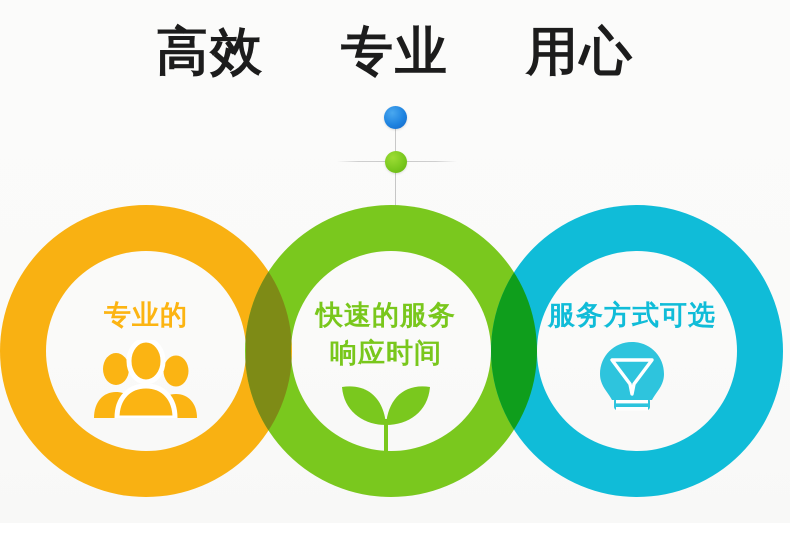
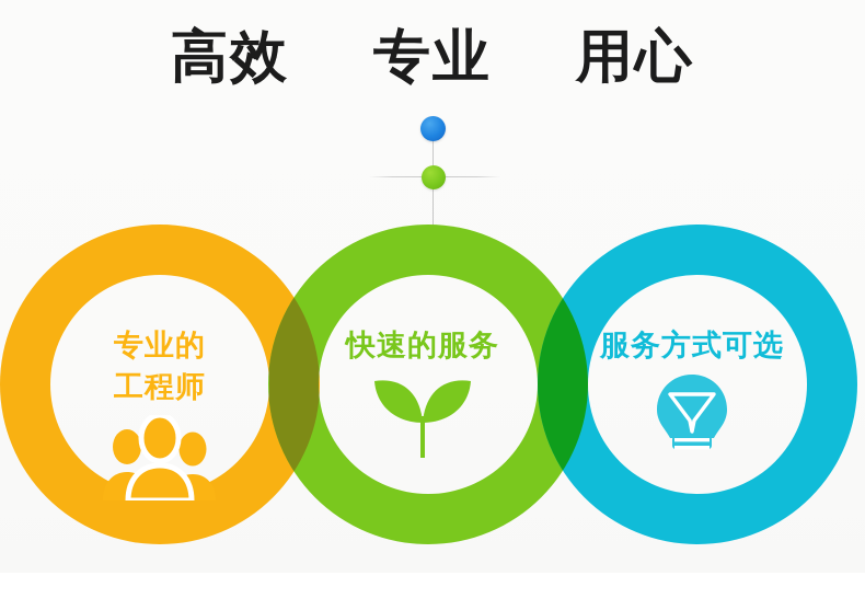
  专业的
+ 工程师
  快速的服务
- 响应时间
  服务方式可选
